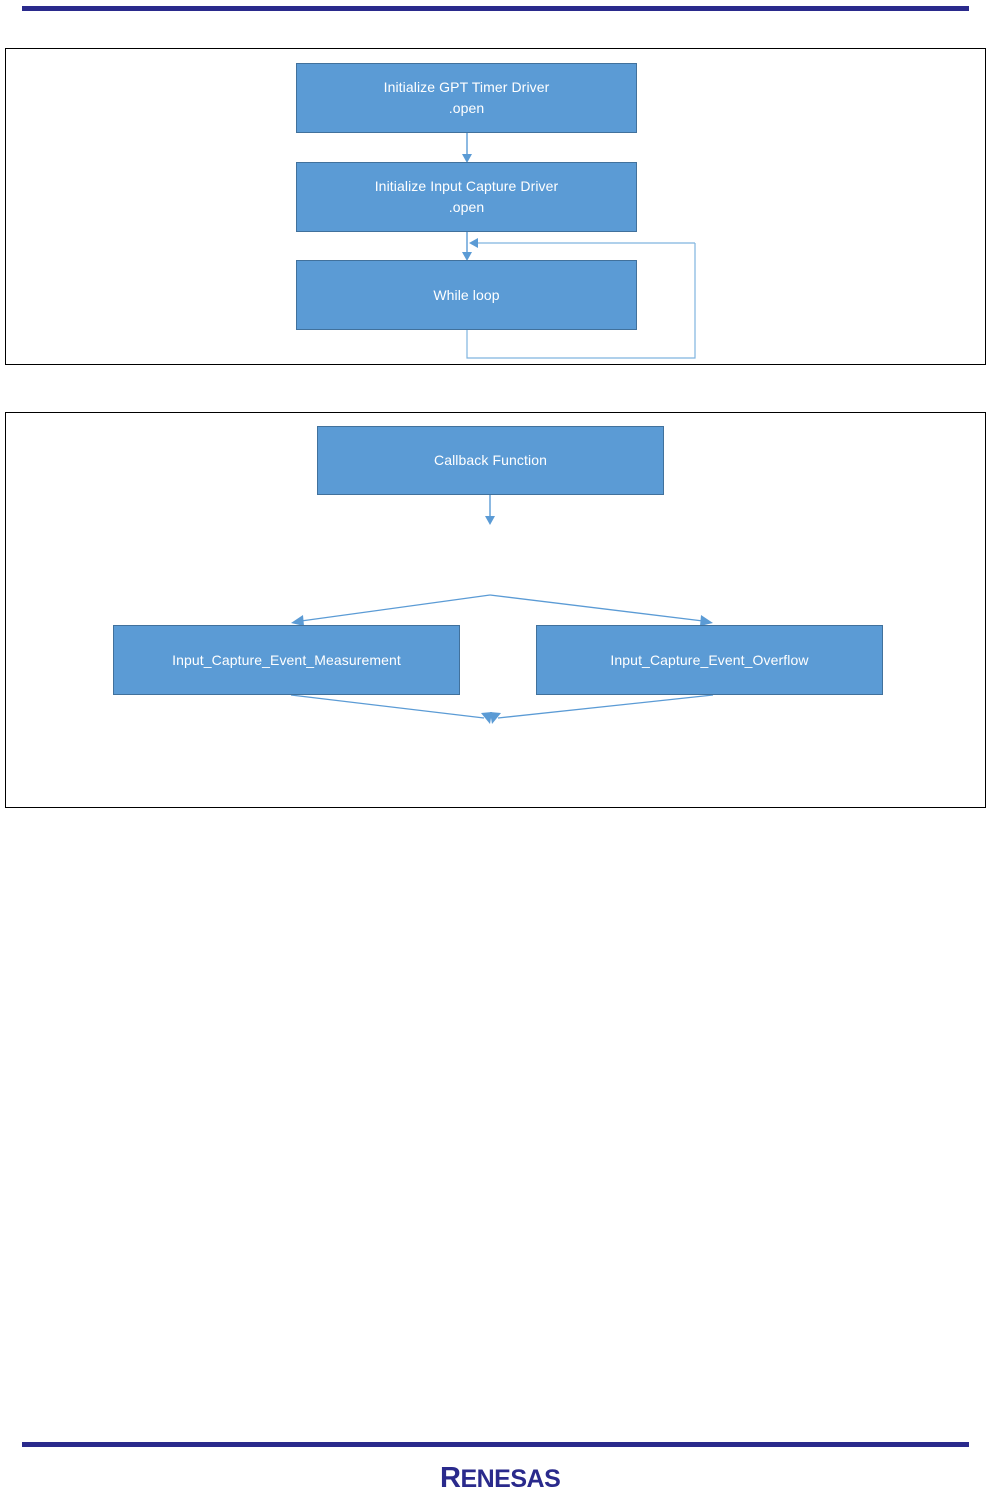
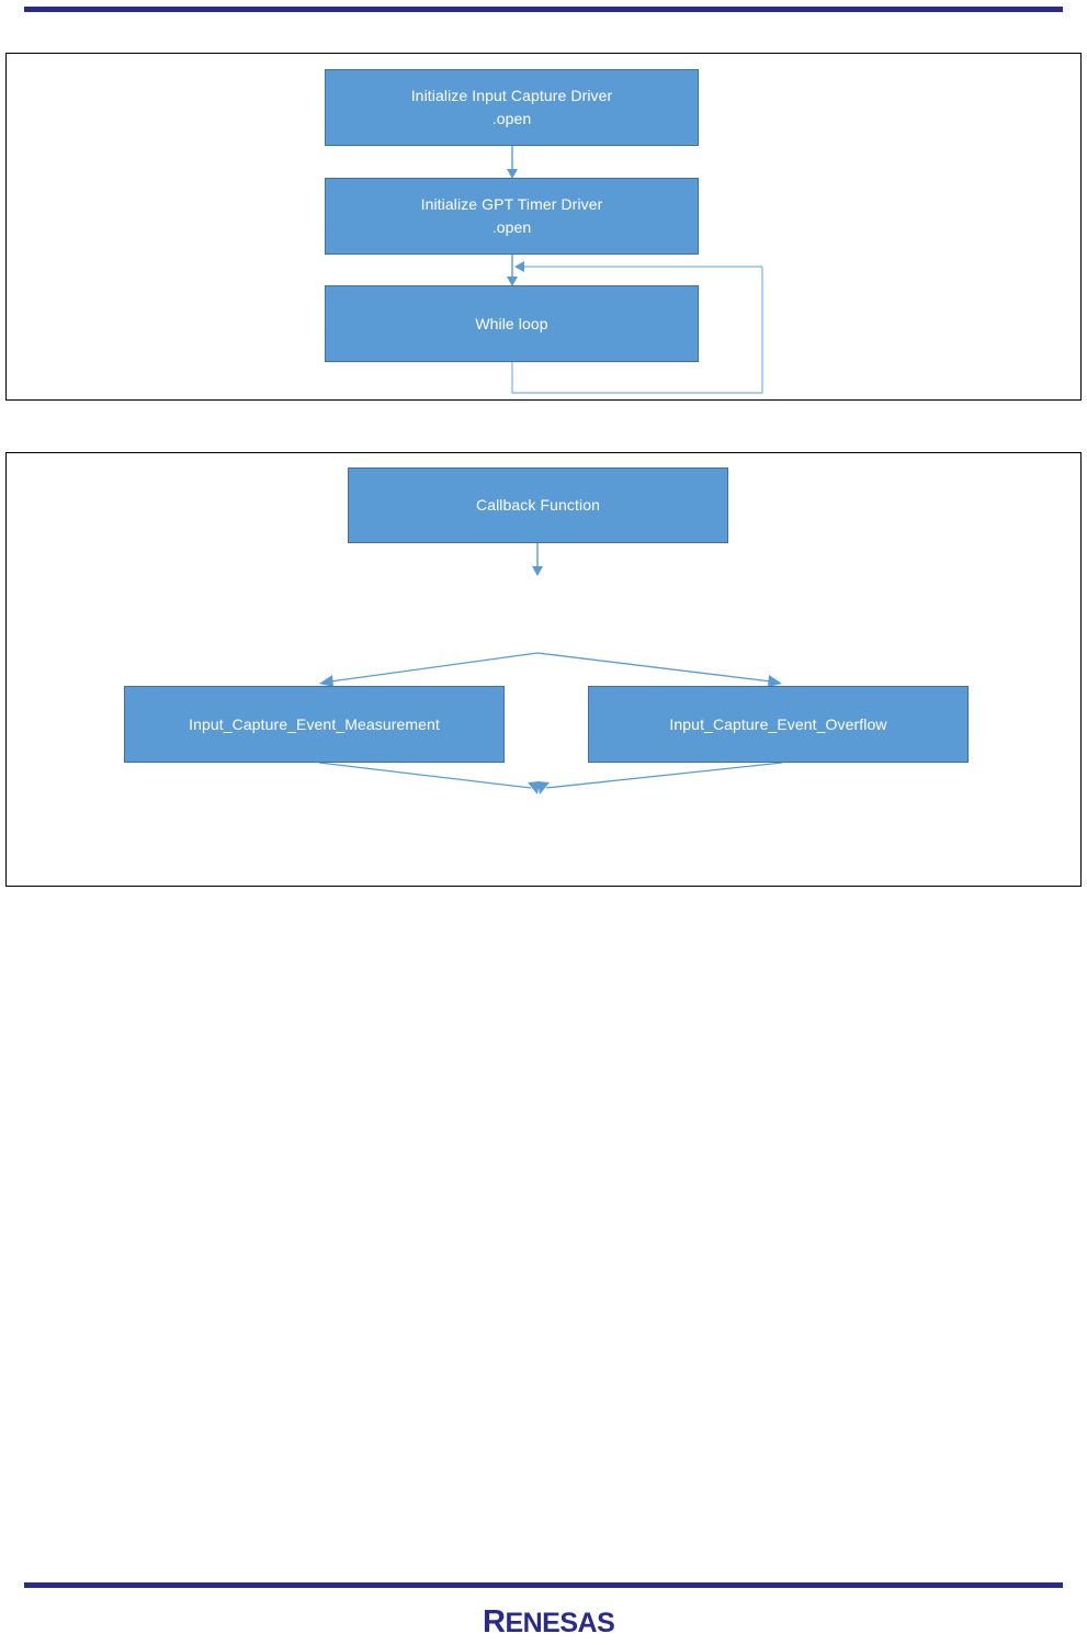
- Initialize GPT Timer Driver
+ Initialize Input Capture Driver
  .open
- Initialize Input Capture Driver
+ Initialize GPT Timer Driver
  .open
  While loop
  Callback Function
  Input_Capture_Event_Measurement
  Input_Capture_Event_Overflow
  RENESAS
